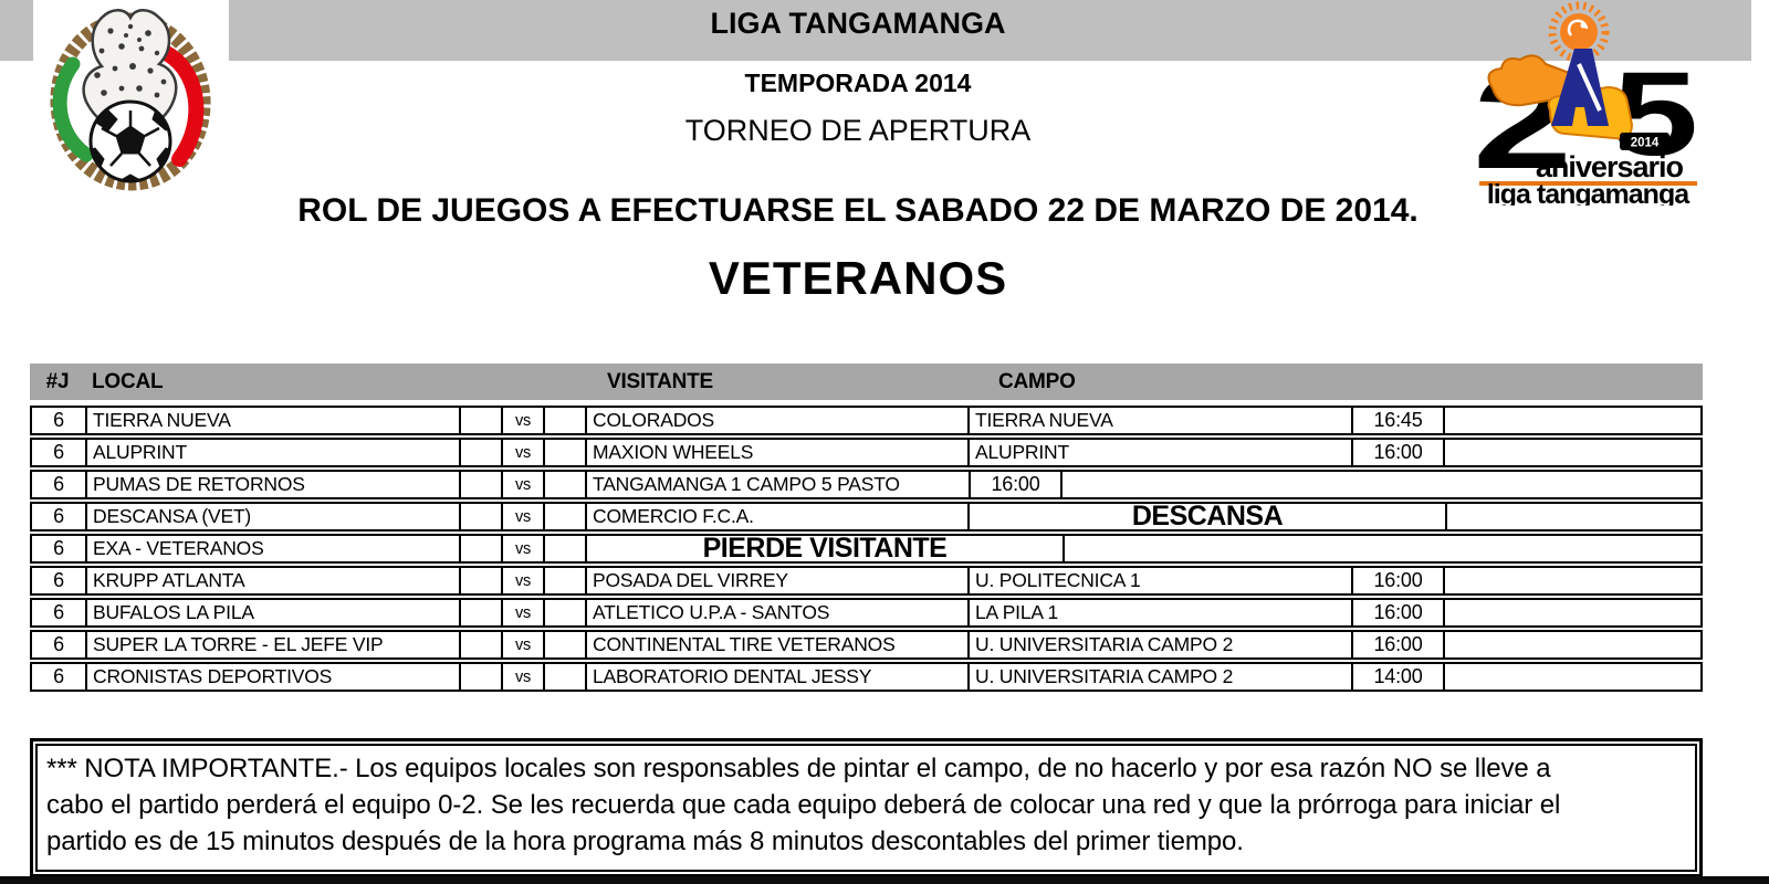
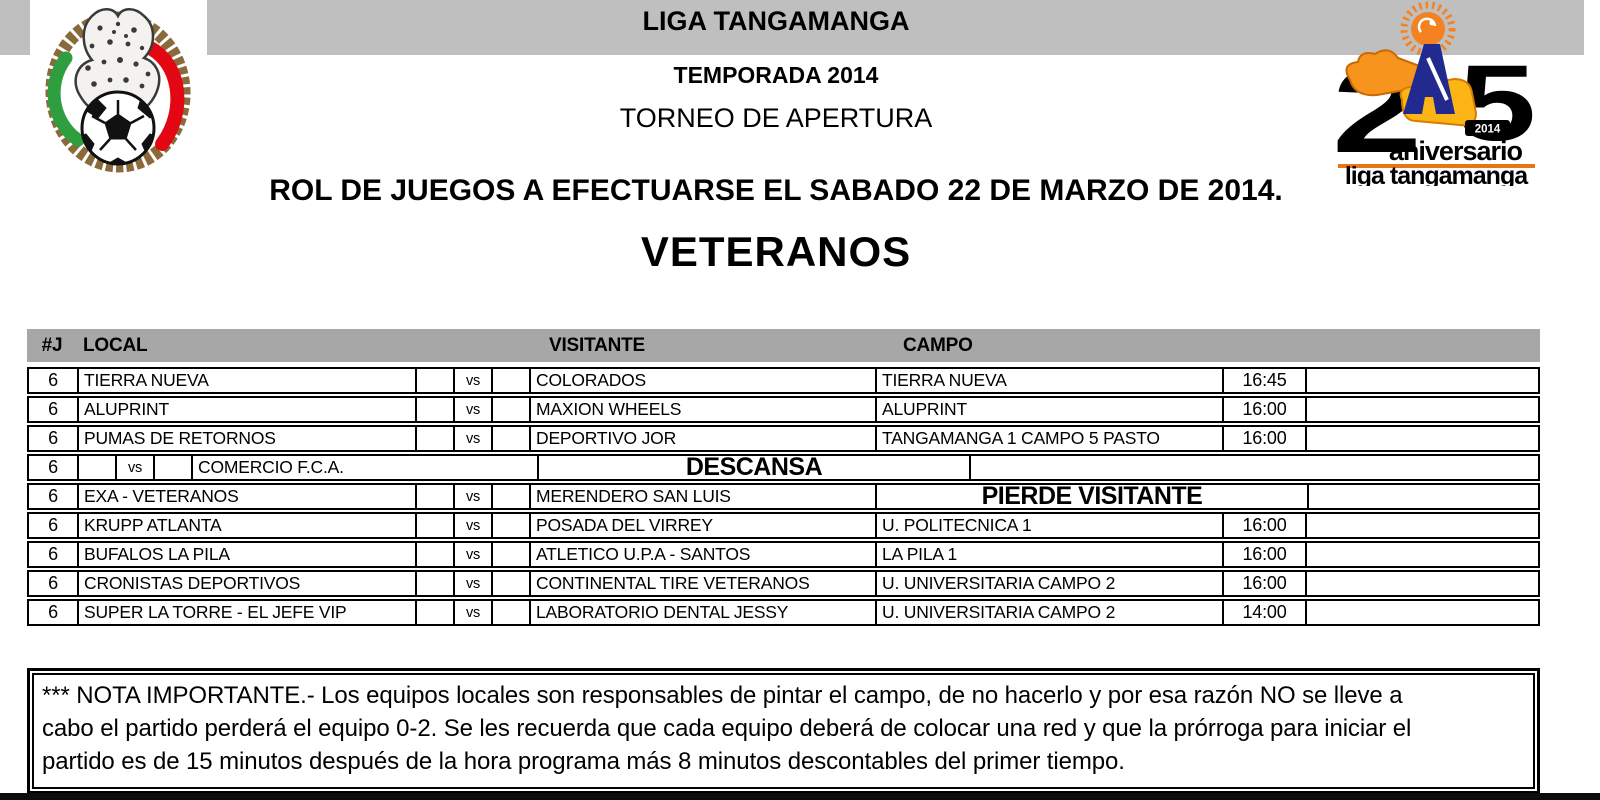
  2
  5
  2014
  aniversario
  liga tangamanga
  LIGA TANGAMANGA
  TEMPORADA 2014
  TORNEO DE APERTURA
  ROL DE JUEGOS A EFECTUARSE EL SABADO 22 DE MARZO DE 2014.
  VETERANOS
  #J
  LOCAL
  VISITANTE
  CAMPO
  6
  TIERRA NUEVA
  vs
  COLORADOS
  TIERRA NUEVA
  16:45
  6
  ALUPRINT
  vs
  MAXION WHEELS
  ALUPRINT
  16:00
  6
  PUMAS DE RETORNOS
  vs
+ DEPORTIVO JOR
  TANGAMANGA 1 CAMPO 5 PASTO
  16:00
  6
- DESCANSA (VET)
  vs
  COMERCIO F.C.A.
  DESCANSA
  6
  EXA - VETERANOS
  vs
+ MERENDERO SAN LUIS
  PIERDE VISITANTE
  6
  KRUPP ATLANTA
  vs
  POSADA DEL VIRREY
  U. POLITECNICA 1
  16:00
  6
  BUFALOS LA PILA
  vs
  ATLETICO U.P.A - SANTOS
  LA PILA 1
  16:00
  6
- SUPER LA TORRE - EL JEFE VIP
+ CRONISTAS DEPORTIVOS
  vs
  CONTINENTAL TIRE VETERANOS
  U. UNIVERSITARIA CAMPO 2
  16:00
  6
- CRONISTAS DEPORTIVOS
+ SUPER LA TORRE - EL JEFE VIP
  vs
  LABORATORIO DENTAL JESSY
  U. UNIVERSITARIA CAMPO 2
  14:00
  *** NOTA IMPORTANTE.- Los equipos locales son responsables de pintar el campo, de no hacerlo y por esa razón NO se lleve a
  cabo el partido perderá el equipo 0-2. Se les recuerda que cada equipo deberá de colocar una red y que la prórroga para iniciar el
  partido es de 15 minutos después de la hora programa más 8 minutos descontables del primer tiempo.
